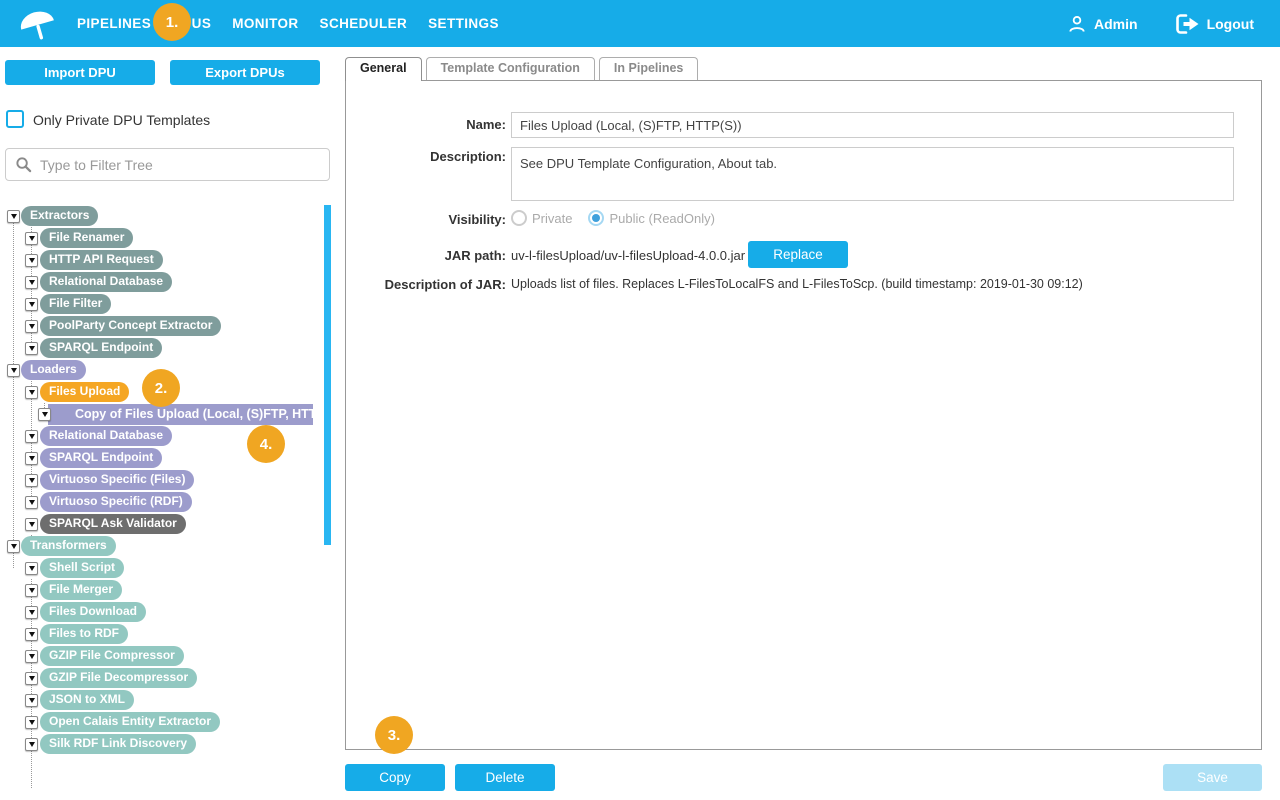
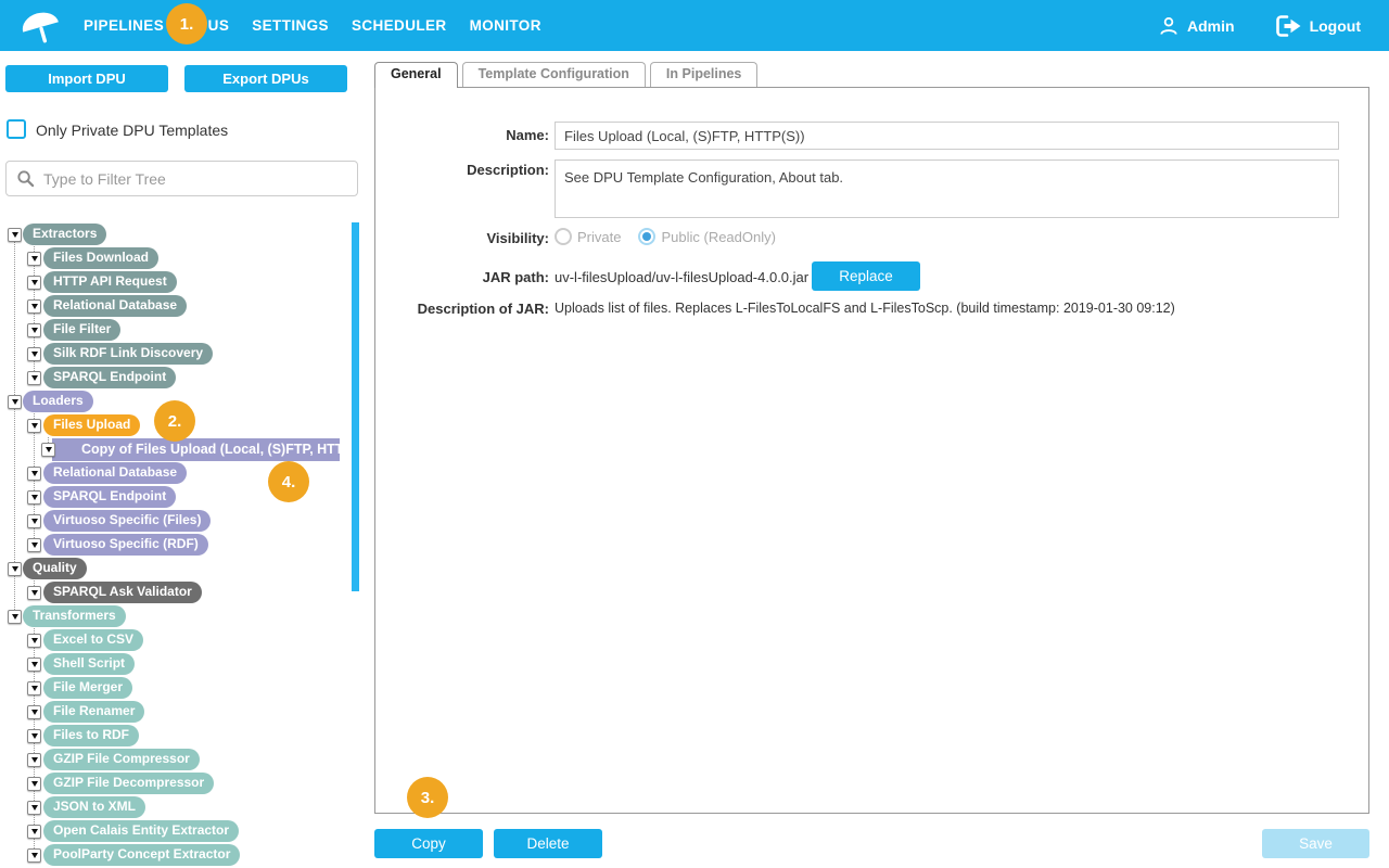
  PIPELINES
- MONITOR
+ SETTINGS
  SCHEDULER
- SETTINGS
+ MONITOR
  Admin
  Logout
  1.
  2.
  3.
  4.
  Import DPU
  Export DPUs
  Only Private DPU Templates
  Type to Filter Tree
  Extractors
- File Renamer
+ Files Download
  HTTP API Request
  Relational Database
  File Filter
- PoolParty Concept Extractor
+ Silk RDF Link Discovery
  SPARQL Endpoint
  Loaders
  Files Upload
  Copy of Files Upload (Local, (S)FTP, HTT
  Relational Database
  SPARQL Endpoint
  Virtuoso Specific (Files)
  Virtuoso Specific (RDF)
+ Quality
  SPARQL Ask Validator
  Transformers
+ Excel to CSV
  Shell Script
  File Merger
- Files Download
+ File Renamer
  Files to RDF
  GZIP File Compressor
  GZIP File Decompressor
  JSON to XML
  Open Calais Entity Extractor
- Silk RDF Link Discovery
+ PoolParty Concept Extractor
  General
  Template Configuration
  In Pipelines
  Name:
  Files Upload (Local, (S)FTP, HTTP(S))
  Description:
  See DPU Template Configuration, About tab.
  Visibility:
  Private
  Public (ReadOnly)
  JAR path:
  uv-l-filesUpload/uv-l-filesUpload-4.0.0.jar
  Replace
  Description of JAR:
  Uploads list of files. Replaces L-FilesToLocalFS and L-FilesToScp. (build timestamp: 2019-01-30 09:12)
  Copy
  Delete
  Save
